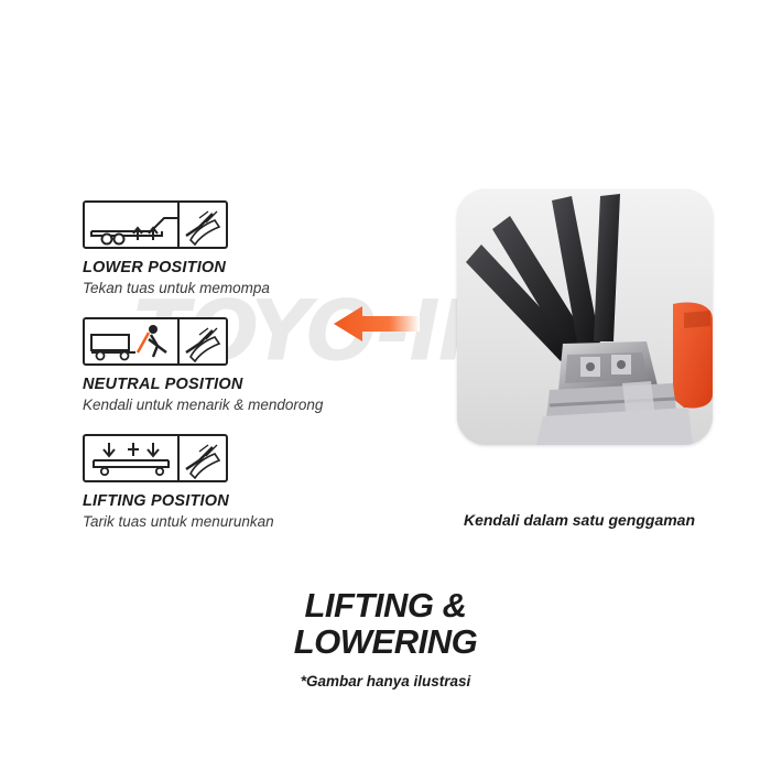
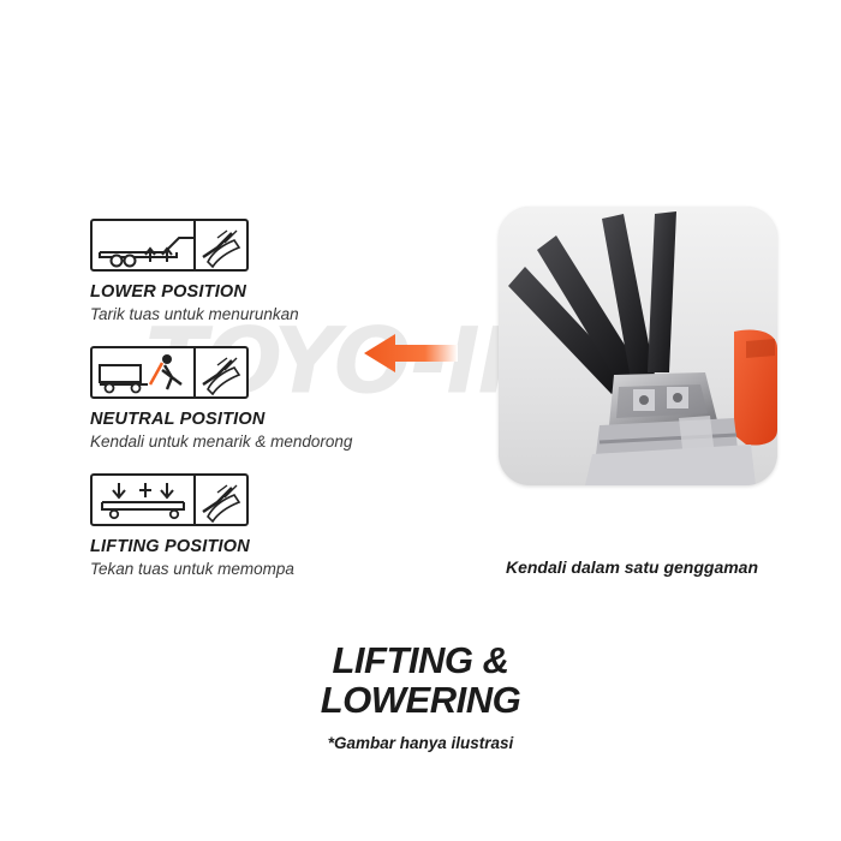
  LOWER POSITION
- Tekan tuas untuk memompa
+ Tarik tuas untuk menurunkan
  NEUTRAL POSITION
  Kendali untuk menarik & mendorong
  LIFTING POSITION
- Tarik tuas untuk menurunkan
+ Tekan tuas untuk memompa
  Kendali dalam satu genggaman
  LIFTING &
  LOWERING
  *Gambar hanya ilustrasi
